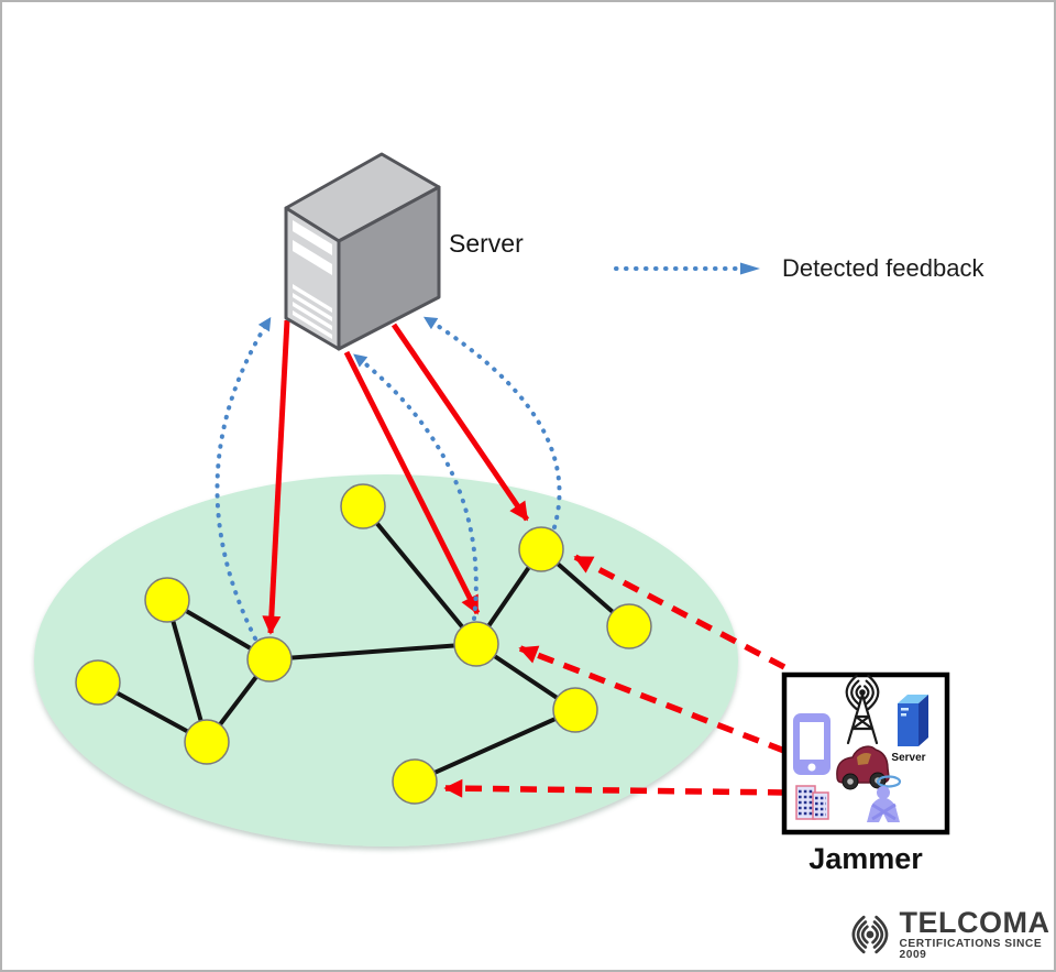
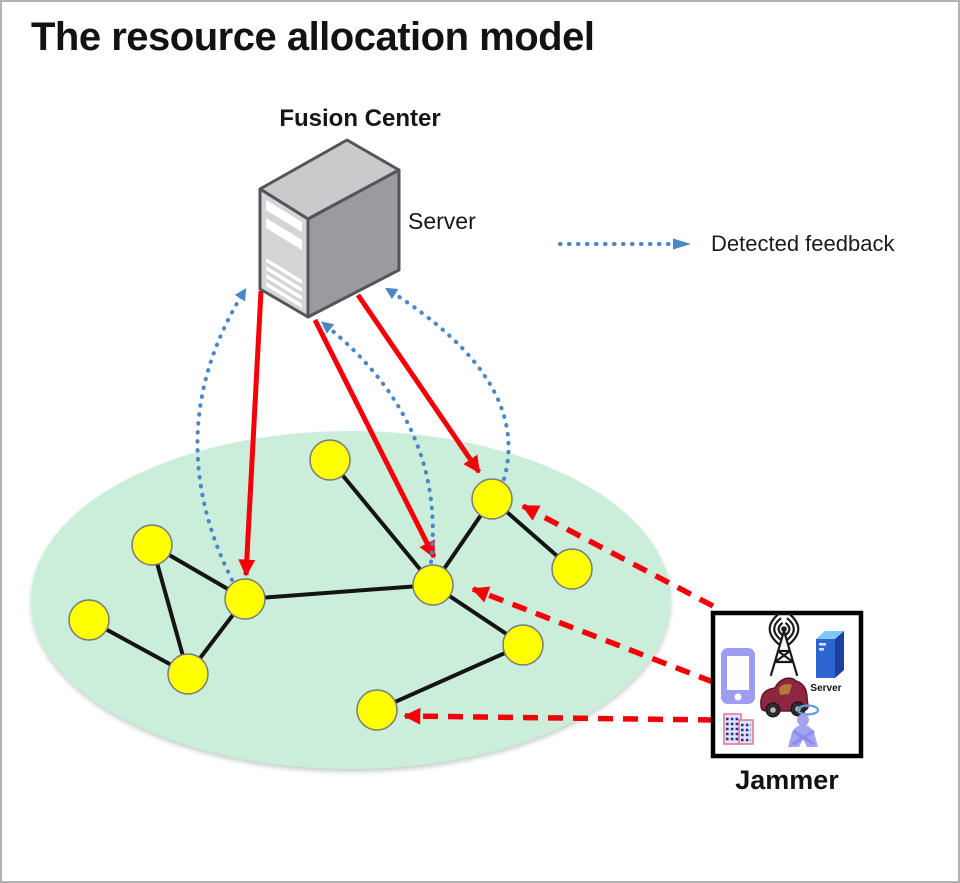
  Server
+ The resource allocation model
+ Fusion Center
  Server
  Detected feedback
  Jammer
- TELCOMA
- CERTIFICATIONS SINCE 2009
